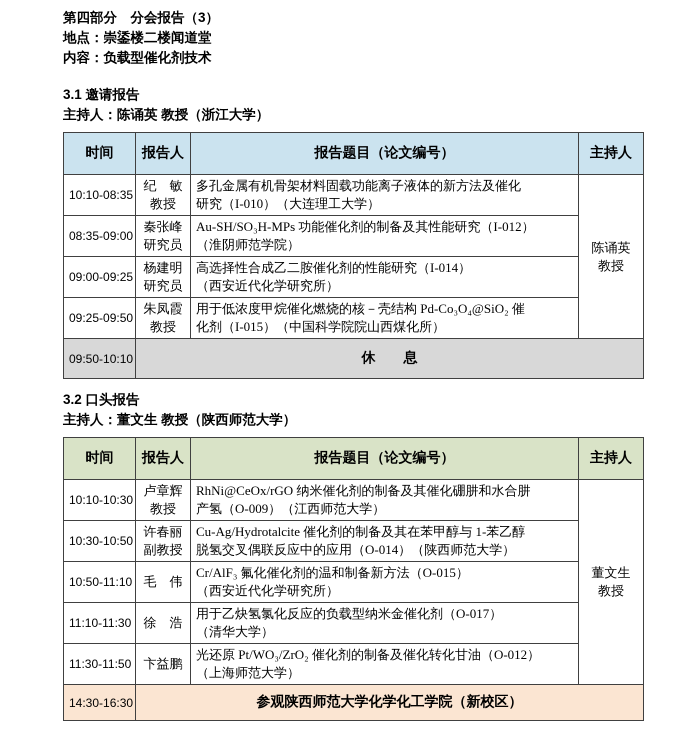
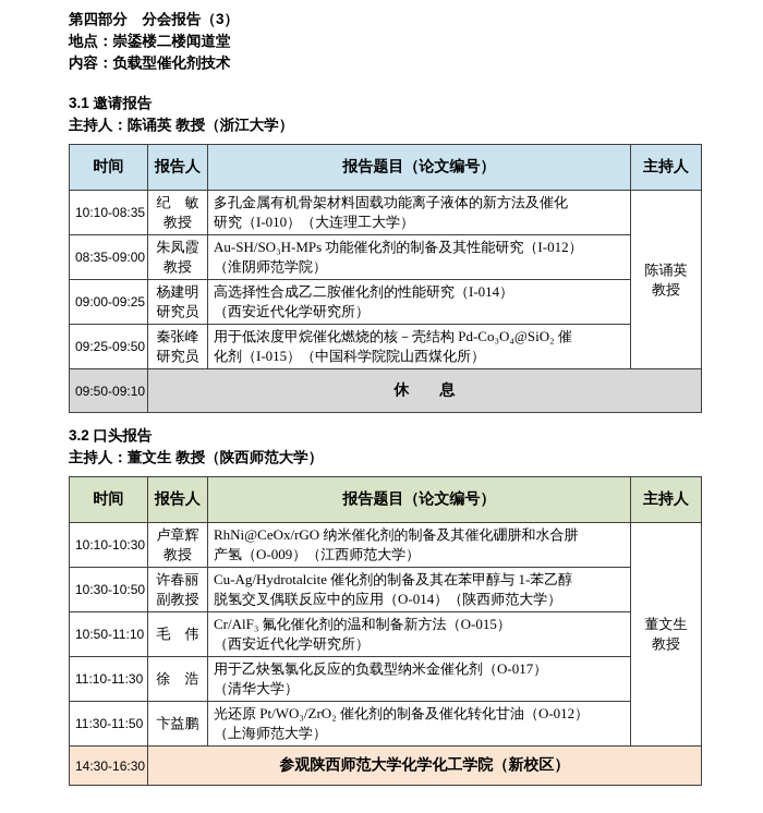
  第四部分 分会报告（3）
  地点：崇鋈楼二楼闻道堂
  内容：负载型催化剂技术
  3.1 邀请报告
  主持人：陈诵英 教授（浙江大学）
  时间	报告人	报告题目（论文编号）	主持人
  10:10-08:35	纪 敏 教授	多孔金属有机骨架材料固载功能离子液体的新方法及催化 研究（I-010）（大连理工大学）	陈诵英 教授
- 08:35-09:00	秦张峰 研究员	Au-SH/SO₃H-MPs 功能催化剂的制备及其性能研究（I-012） （淮阴师范学院）
+ 08:35-09:00	朱凤霞 教授	Au-SH/SO₃H-MPs 功能催化剂的制备及其性能研究（I-012） （淮阴师范学院）
  09:00-09:25	杨建明 研究员	高选择性合成乙二胺催化剂的性能研究（I-014） （西安近代化学研究所）
- 09:25-09:50	朱凤霞 教授	用于低浓度甲烷催化燃烧的核－壳结构 Pd-Co₃O₄@SiO₂ 催 化剂（I-015）（中国科学院院山西煤化所）
+ 09:25-09:50	秦张峰 研究员	用于低浓度甲烷催化燃烧的核－壳结构 Pd-Co₃O₄@SiO₂ 催 化剂（I-015）（中国科学院院山西煤化所）
- 09:50-10:10	休 息
+ 09:50-09:10	休 息
  3.2 口头报告
  主持人：董文生 教授（陕西师范大学）
  时间	报告人	报告题目（论文编号）	主持人
  10:10-10:30	卢章辉 教授	RhNi@CeOx/rGO 纳米催化剂的制备及其催化硼肼和水合肼 产氢（O-009）（江西师范大学）	董文生 教授
  10:30-10:50	许春丽 副教授	Cu-Ag/Hydrotalcite 催化剂的制备及其在苯甲醇与 1-苯乙醇 脱氢交叉偶联反应中的应用（O-014）（陕西师范大学）
  10:50-11:10	毛 伟	Cr/AlF₃ 氟化催化剂的温和制备新方法（O-015） （西安近代化学研究所）
  11:10-11:30	徐 浩	用于乙炔氢氯化反应的负载型纳米金催化剂（O-017） （清华大学）
  11:30-11:50	卞益鹏	光还原 Pt/WO₃/ZrO₂ 催化剂的制备及催化转化甘油（O-012） （上海师范大学）
  14:30-16:30	参观陕西师范大学化学化工学院（新校区）
